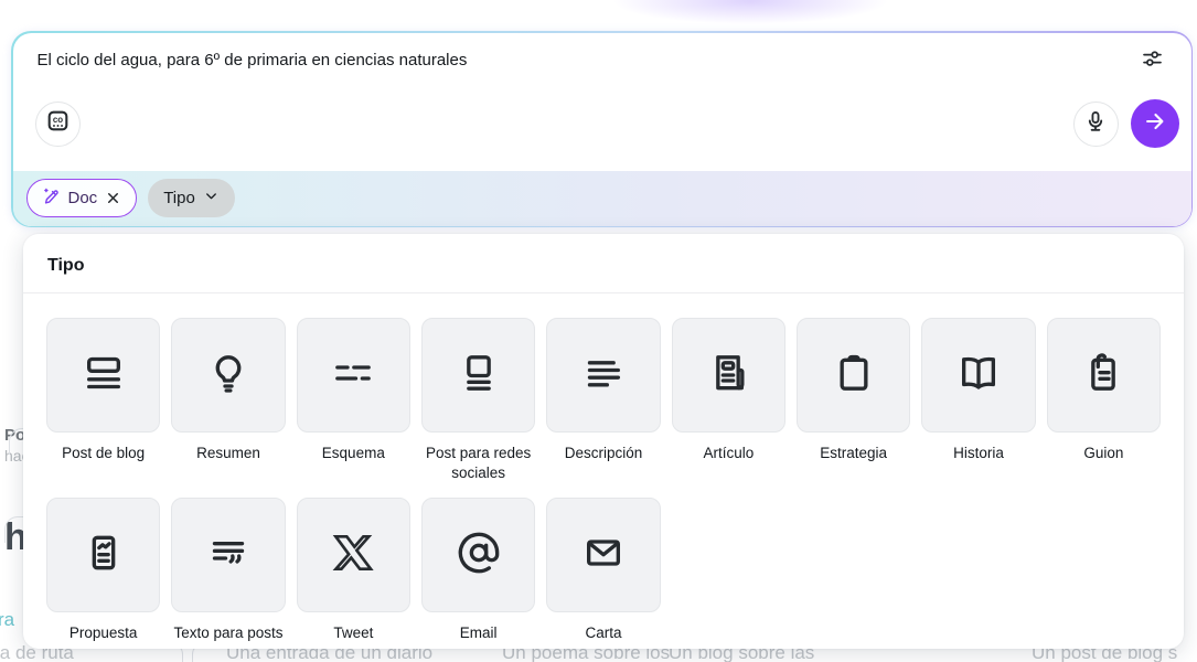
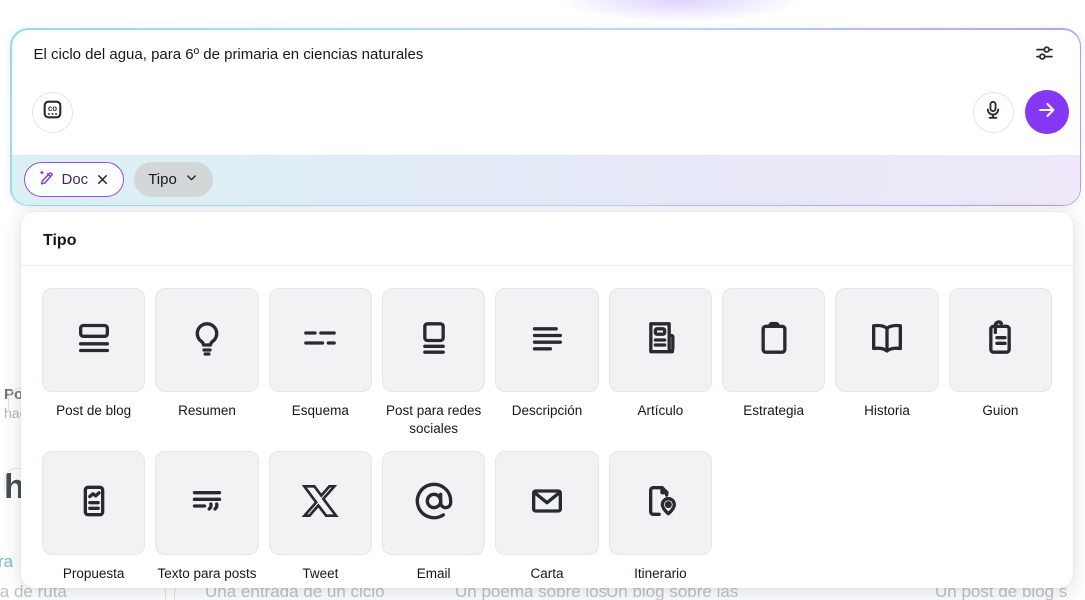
  Po
  h
  ra
  a de ruta
- Una entrada de un diario
+ Una entrada de un ciclo
  Un poema sobre los
  Un blog sobre las
  Un post de blog s
  El ciclo del agua, para 6º de primaria en ciencias naturales
  co
  Doc
  Tipo
  Tipo
  Post de blog
  Resumen
  Esquema
  Post para redes sociales
  Descripción
  Artículo
  Estrategia
  Historia
  Guion
  Propuesta
  Texto para posts
  Tweet
  Email
  Carta
+ Itinerario
